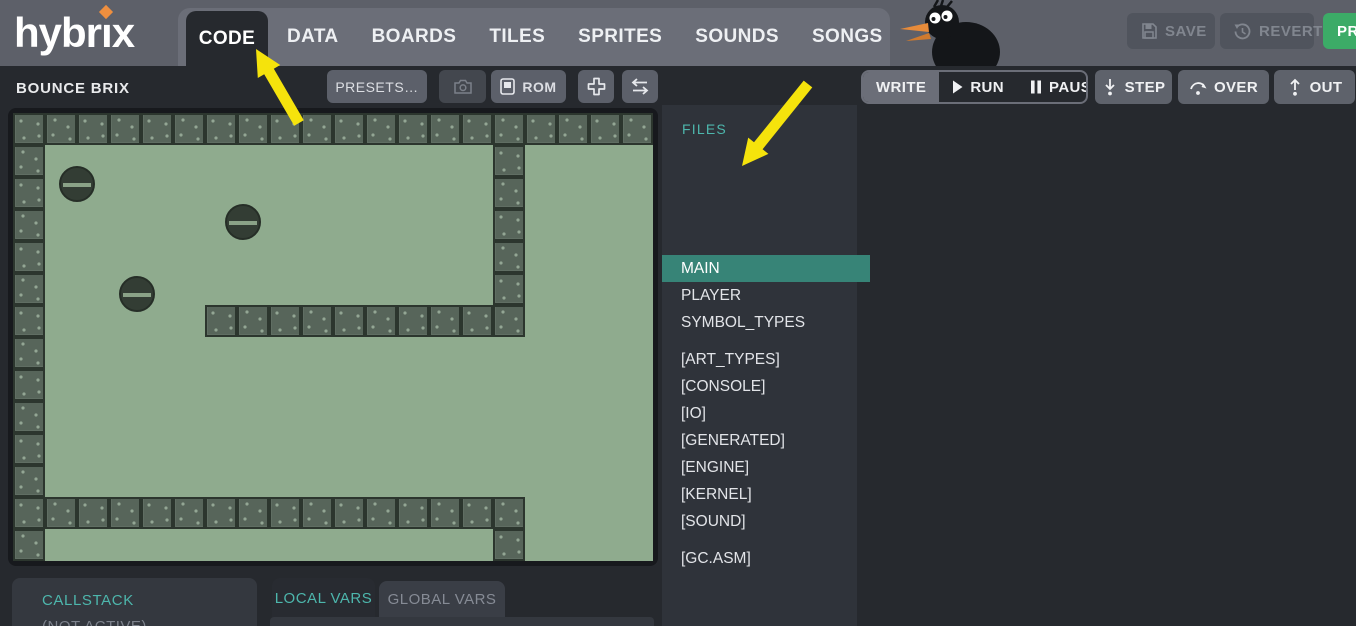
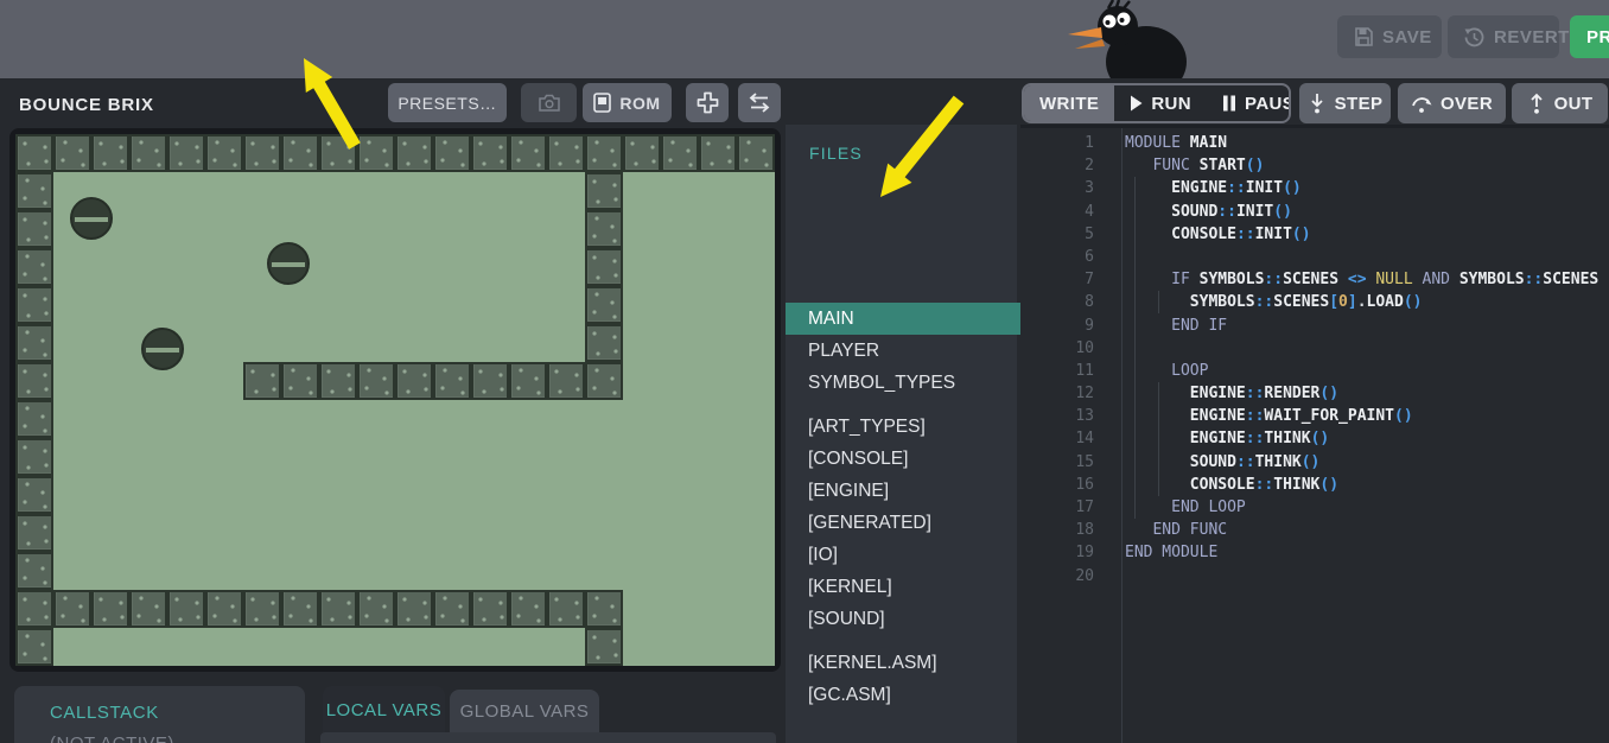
- hybrıx
- CODE
- DATA
- BOARDS
- TILES
- SPRITES
- SOUNDS
- SONGS
  SAVE
  REVERT
  PR
  BOUNCE BRIX
  PRESETS…
  ROM
  FILES
  MAIN
  PLAYER
  SYMBOL_TYPES
  [ART_TYPES]
  [CONSOLE]
- [IO]
+ [ENGINE]
  [GENERATED]
- [ENGINE]
+ [IO]
  [KERNEL]
  [SOUND]
+ [KERNEL.ASM]
  [GC.ASM]
  WRITE
  RUN
  PAUS
  STEP
  OVER
  OUT
+ 1
+ 2
+ 3
+ 4
+ 5
+ 6
+ 7
+ 8
+ 9
+ 10
+ 11
+ 12
+ 13
+ 14
+ 15
+ 16
+ 17
+ 18
+ 19
+ 20
+ MODULE MAIN
+ FUNC START()
+ ENGINE::INIT()
+ SOUND::INIT()
+ CONSOLE::INIT()
+ IF SYMBOLS::SCENES <> NULL AND SYMBOLS::SCENES
+ SYMBOLS::SCENES[0].LOAD()
+ END IF
+ LOOP
+ ENGINE::RENDER()
+ ENGINE::WAIT_FOR_PAINT()
+ ENGINE::THINK()
+ SOUND::THINK()
+ CONSOLE::THINK()
+ END LOOP
+ END FUNC
+ END MODULE
  CALLSTACK
  LOCAL VARS
  GLOBAL VARS
